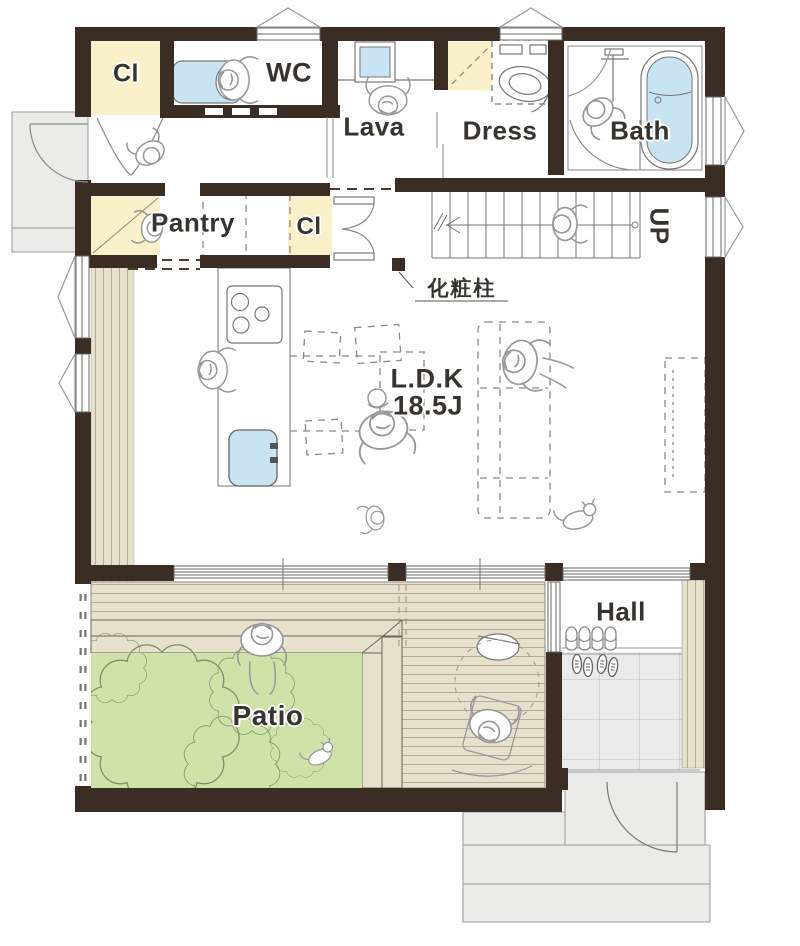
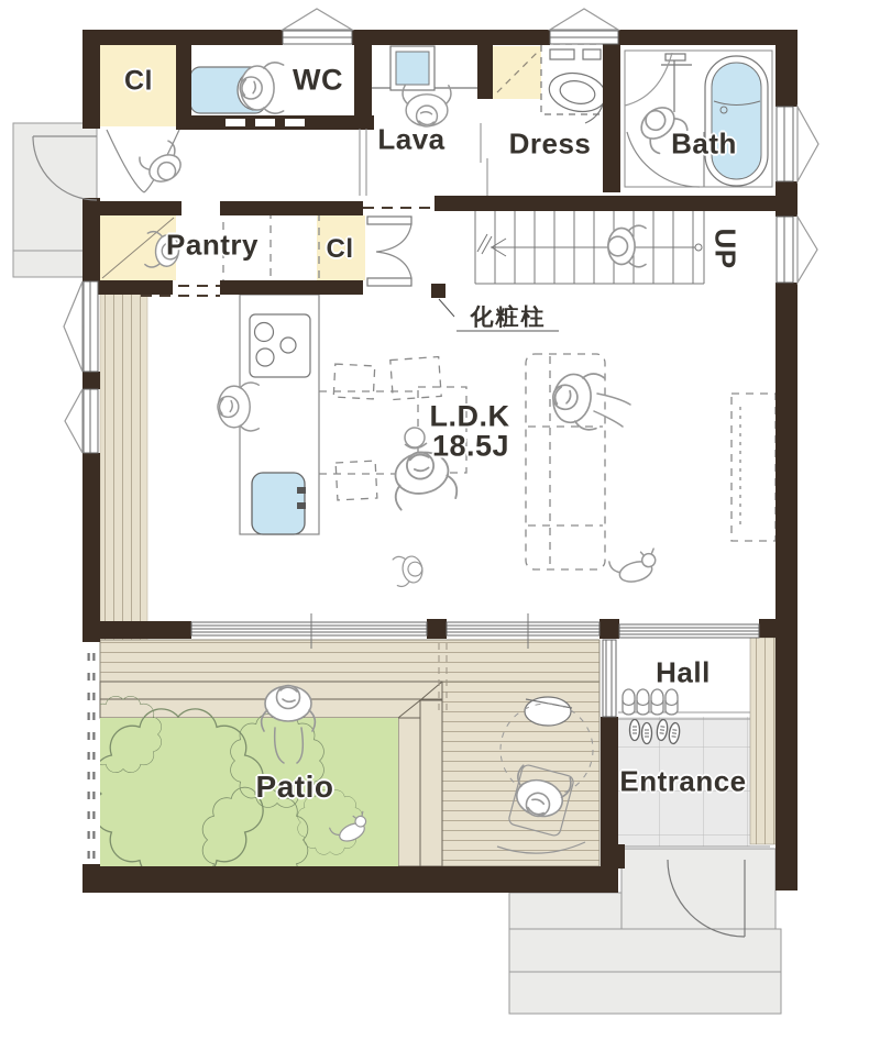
  Cl
  WC
  Lava
  Dress
  Bath
  Pantry
  Cl
  化粧柱
  L.D.K
  18.5J
  Hall
+ Entrance
  Patio
